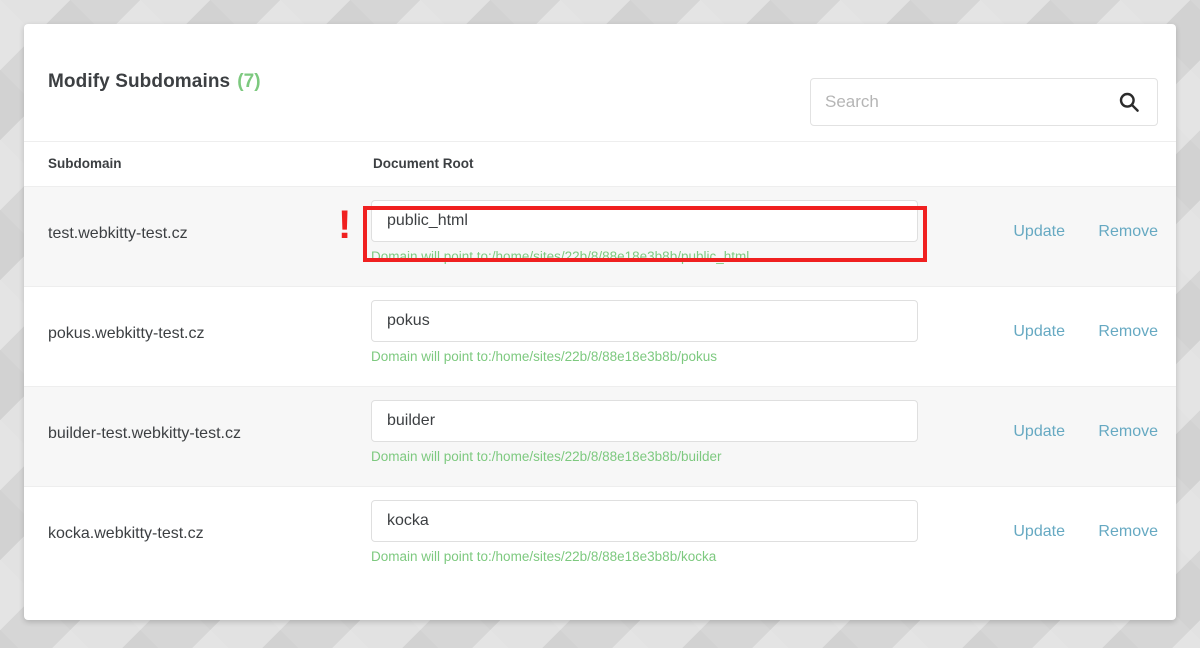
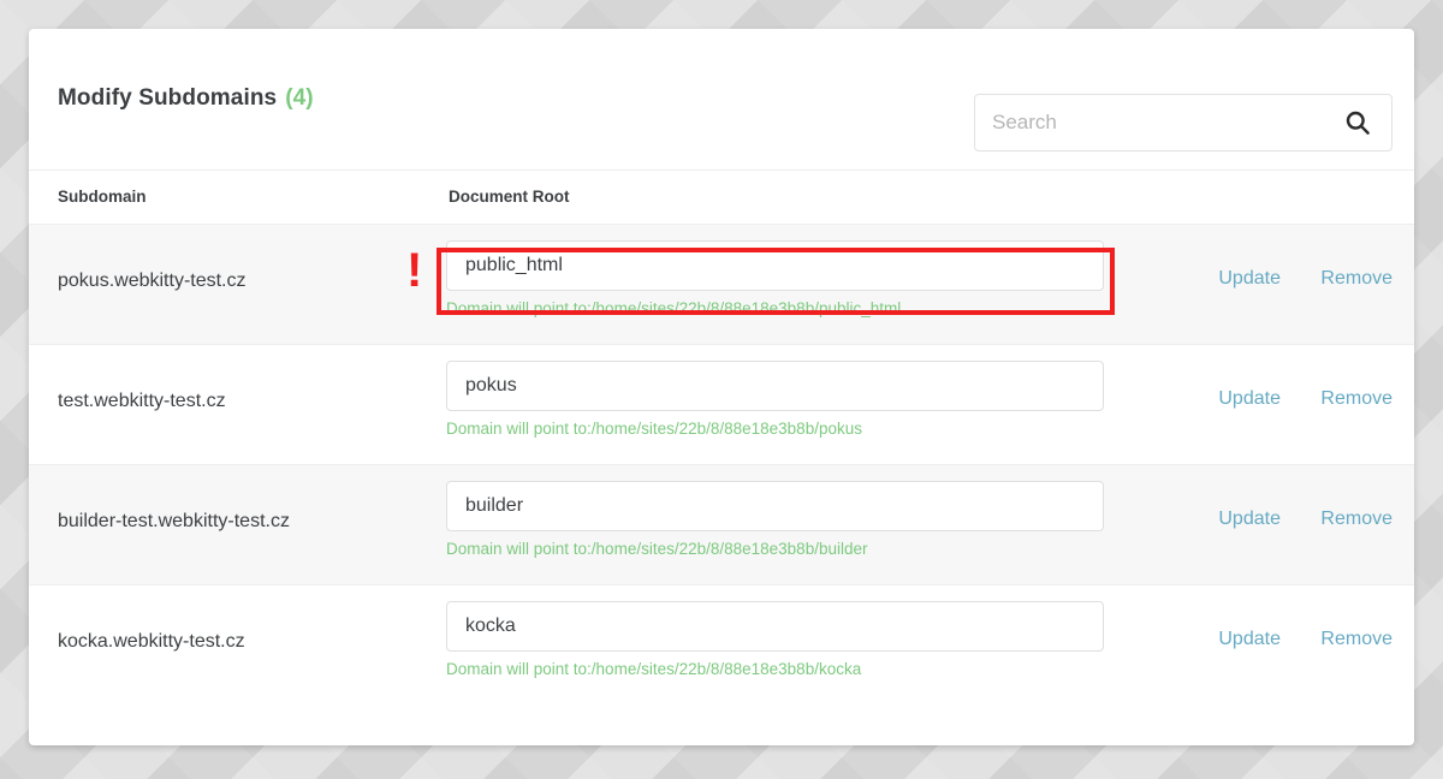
- Modify Subdomains (7)
+ Modify Subdomains (4)
  Search
  Subdomain
  Document Root
- test.webkitty-test.cz
+ pokus.webkitty-test.cz
  public_html
  Domain will point to:/home/sites/22b/8/88e18e3b8b/public_html
  Update Remove
- pokus.webkitty-test.cz
+ test.webkitty-test.cz
  pokus
  Domain will point to:/home/sites/22b/8/88e18e3b8b/pokus
  Update Remove
  builder-test.webkitty-test.cz
  builder
  Domain will point to:/home/sites/22b/8/88e18e3b8b/builder
  Update Remove
  kocka.webkitty-test.cz
  kocka
  Domain will point to:/home/sites/22b/8/88e18e3b8b/kocka
  Update Remove
  !
